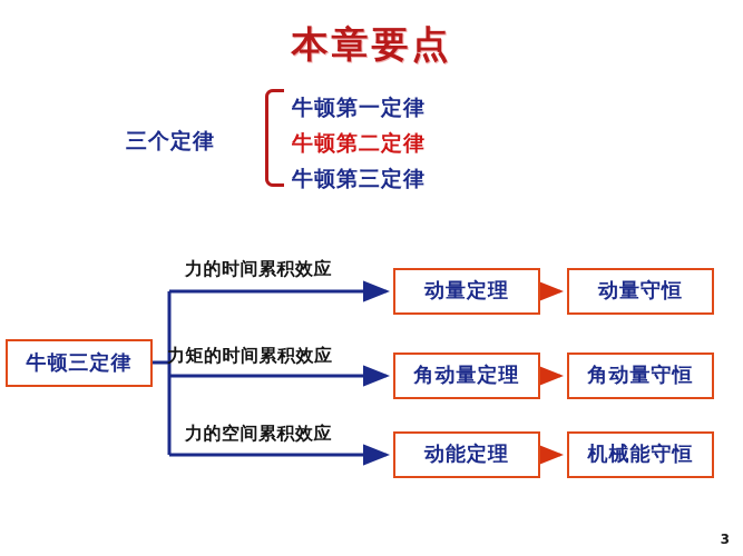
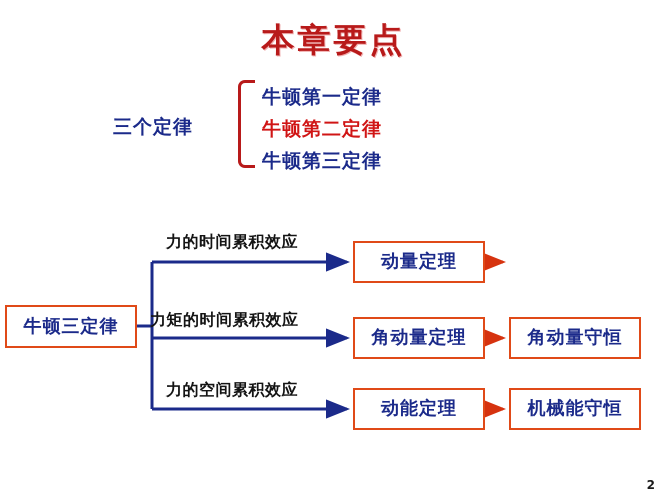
  本章要点
  三个定律
  牛顿第一定律
  牛顿第二定律
  牛顿第三定律
  力的时间累积效应
  力矩的时间累积效应
  力的空间累积效应
  牛顿三定律
  动量定理
  角动量定理
  动能定理
- 动量守恒
  角动量守恒
  机械能守恒
- 3
+ 2
